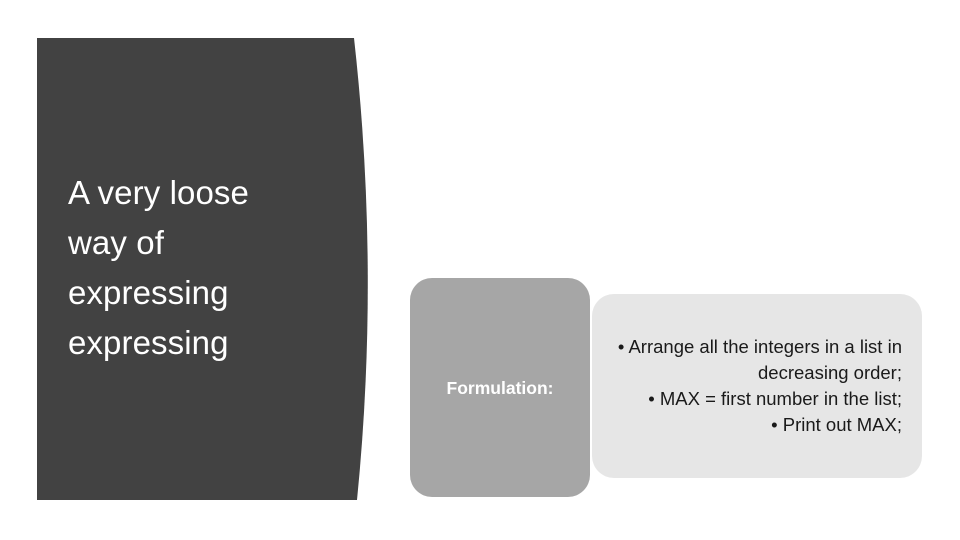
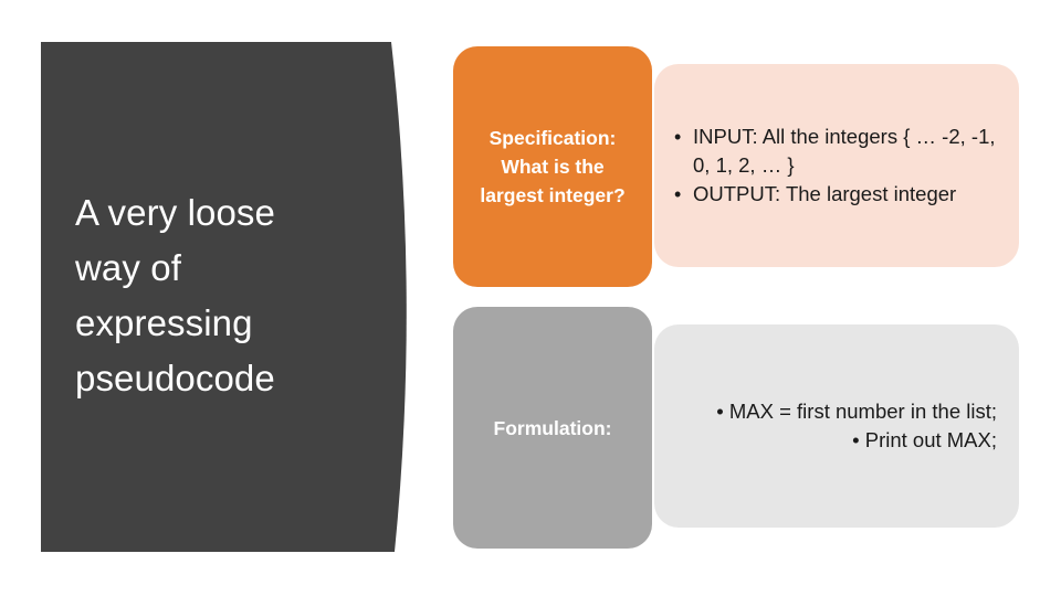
- A very loose way of expressing expressing
+ A very loose way of expressing pseudocode
+ Specification: What is the largest integer?
+ INPUT: All the integers { … -2, -1, 0, 1, 2, … }
+ OUTPUT: The largest integer
  Formulation:
- • Arrange all the integers in a list in decreasing order;
  • MAX = first number in the list;
  • Print out MAX;
